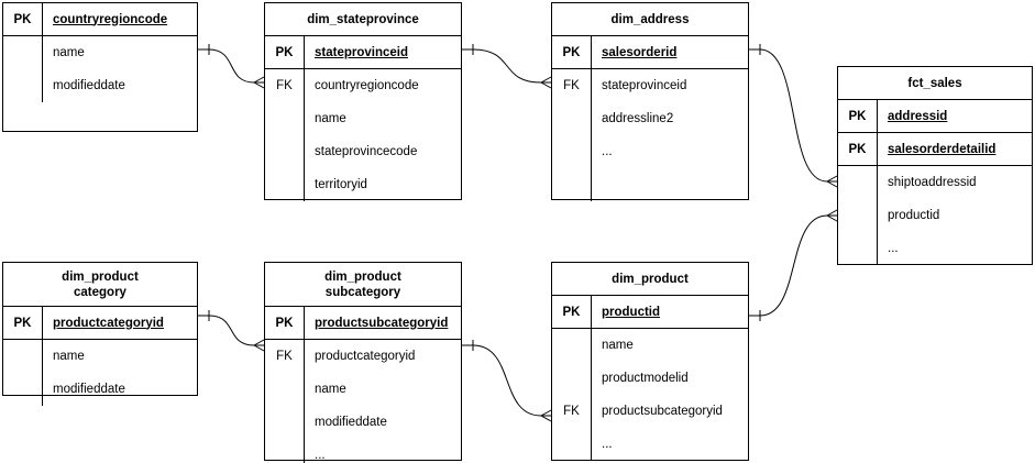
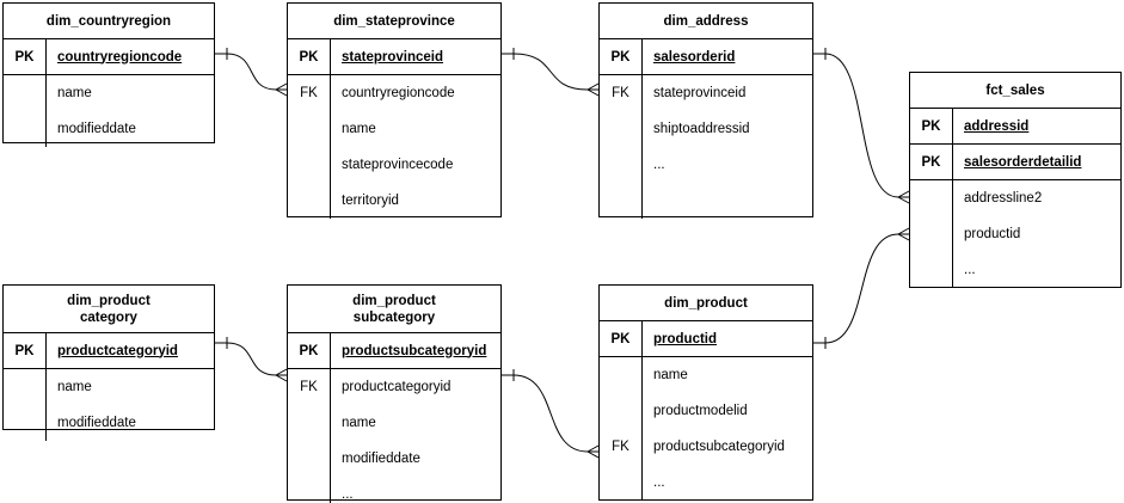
+ dim_countryregion
  PK
  countryregioncode
  name
  modifieddate
  dim_stateprovince
  PK
  stateprovinceid
  FK
  countryregioncode
  name
  stateprovincecode
  territoryid
  dim_address
  PK
  salesorderid
  FK
  stateprovinceid
- addressline2
+ shiptoaddressid
  ...
  fct_sales
  PK
  addressid
  PK
  salesorderdetailid
- shiptoaddressid
+ addressline2
  productid
  ...
  dim_product
  category
  PK
  productcategoryid
  name
  modifieddate
  dim_product
  subcategory
  PK
  productsubcategoryid
  FK
  productcategoryid
  name
  modifieddate
  ...
  dim_product
  PK
  productid
  FK
  name
  productmodelid
  productsubcategoryid
  ...
